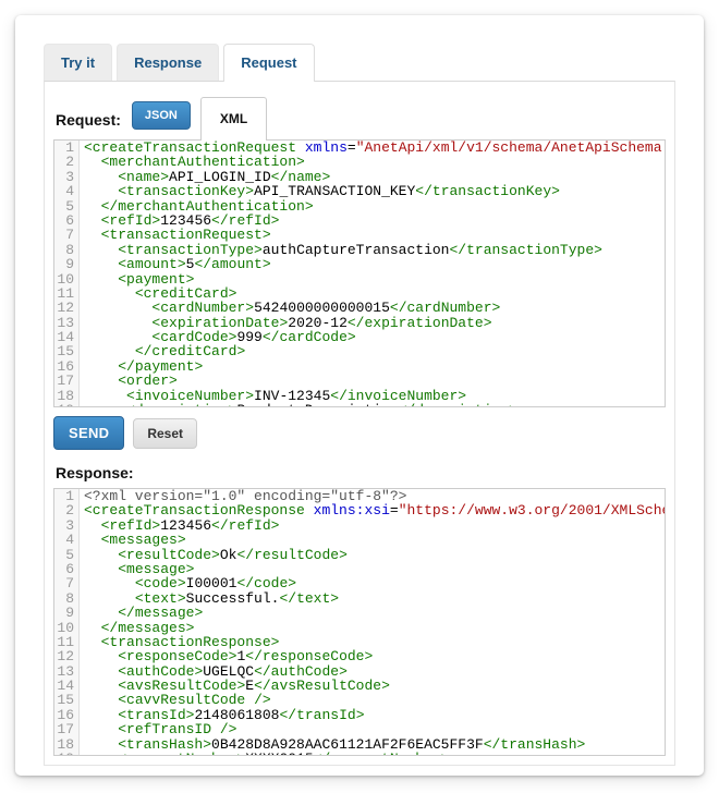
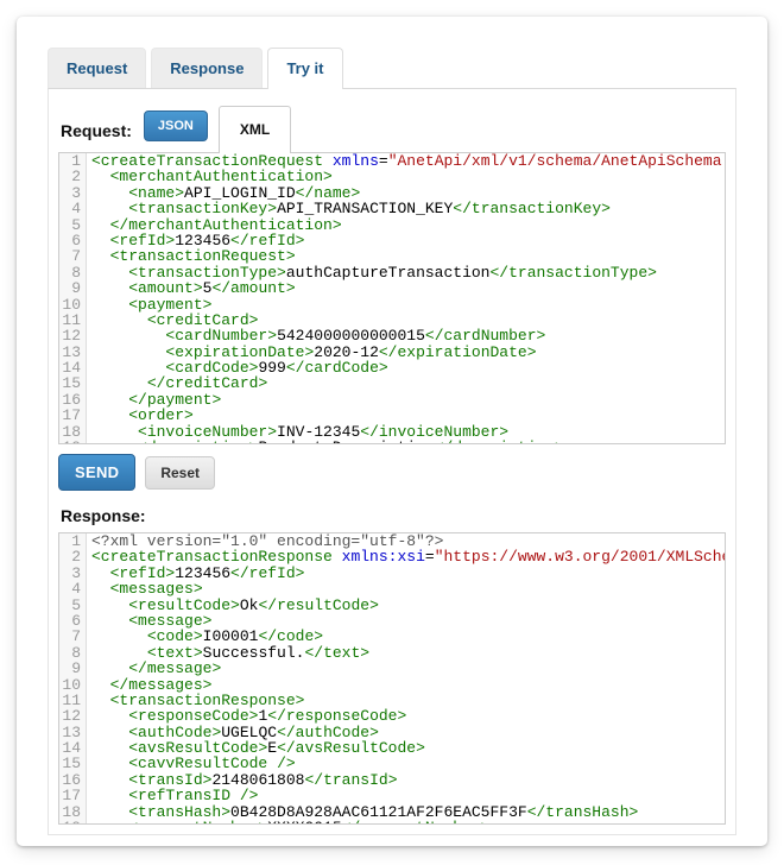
- Try it
+ Request
  Response
- Request
+ Try it
  Request:
  JSON
  XML
  1
  <createTransactionRequest xmlns="AnetApi/xml/v1/schema/AnetApiSchema
  2
  <merchantAuthentication>
  3
  <name>API_LOGIN_ID</name>
  4
  <transactionKey>API_TRANSACTION_KEY</transactionKey>
  5
  </merchantAuthentication>
  6
  <refId>123456</refId>
  7
  <transactionRequest>
  8
  <transactionType>authCaptureTransaction</transactionType>
  9
  <amount>5</amount>
  10
  <payment>
  11
  <creditCard>
  12
  <cardNumber>5424000000000015</cardNumber>
  13
  <expirationDate>2020-12</expirationDate>
  14
  <cardCode>999</cardCode>
  15
  </creditCard>
  16
  </payment>
  17
  <order>
  18
  <invoiceNumber>INV-12345</invoiceNumber>
  SEND
  Reset
  Response:
  1
  <?xml version="1.0" encoding="utf-8"?>
  2
  <createTransactionResponse xmlns:xsi="https://www.w3.org/2001/XMLSch
  3
  <refId>123456</refId>
  4
  <messages>
  5
  <resultCode>Ok</resultCode>
  6
  <message>
  7
  <code>I00001</code>
  8
  <text>Successful.</text>
  9
  </message>
  10
  </messages>
  11
  <transactionResponse>
  12
  <responseCode>1</responseCode>
  13
  <authCode>UGELQC</authCode>
  14
  <avsResultCode>E</avsResultCode>
  15
  <cavvResultCode />
  16
  <transId>2148061808</transId>
  17
  <refTransID />
  18
  <transHash>0B428D8A928AAC61121AF2F6EAC5FF3F</transHash>
